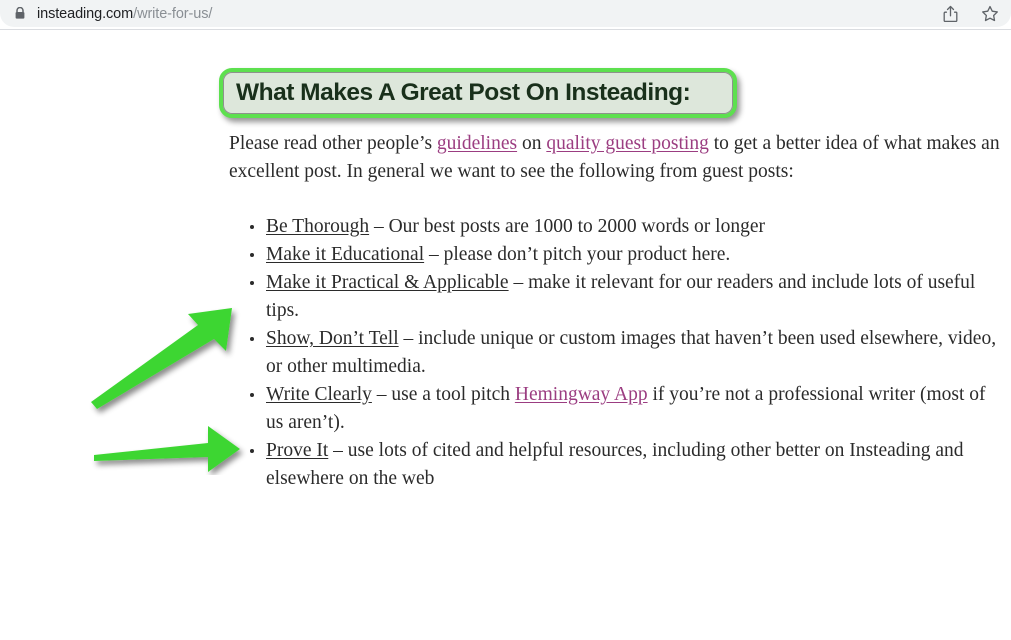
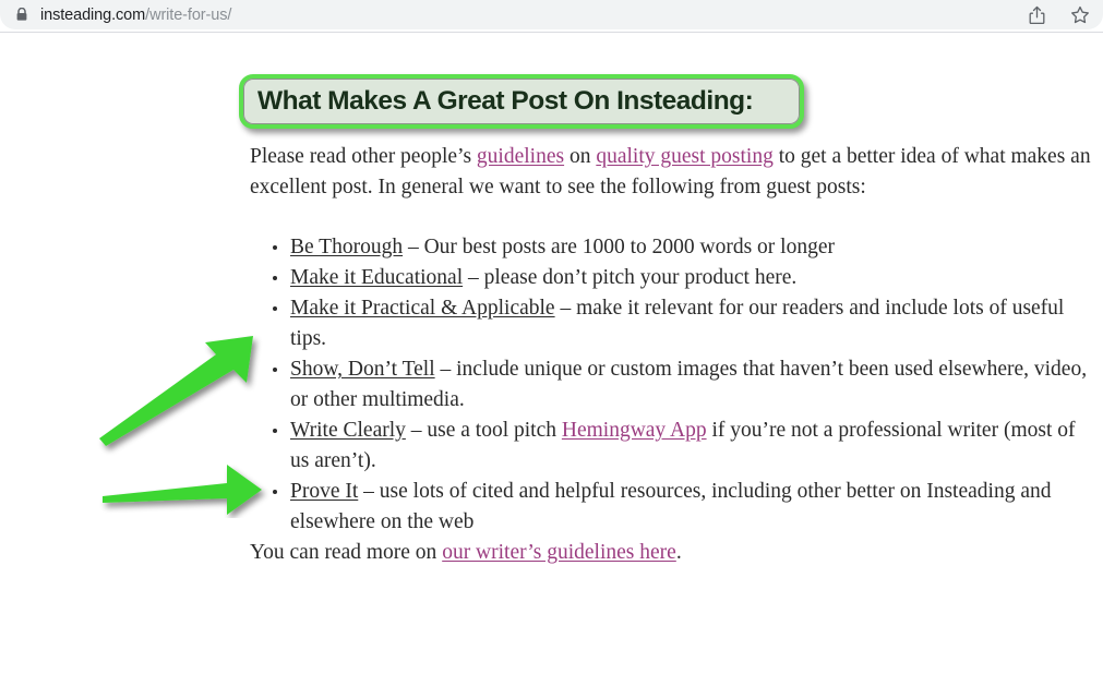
  insteading.com/write-for-us/
  What Makes A Great Post On Insteading:
  Please read other people’s guidelines on quality guest posting to get a better idea of what makes an excellent post. In general we want to see the following from guest posts:
  Be Thorough – Our best posts are 1000 to 2000 words or longer
  Make it Educational – please don’t pitch your product here.
  Make it Practical & Applicable – make it relevant for our readers and include lots of useful tips.
  Show, Don’t Tell – include unique or custom images that haven’t been used elsewhere, video, or other multimedia.
  Write Clearly – use a tool pitch Hemingway App if you’re not a professional writer (most of us aren’t).
  Prove It – use lots of cited and helpful resources, including other better on Insteading and elsewhere on the web
+ You can read more on our writer’s guidelines here.
